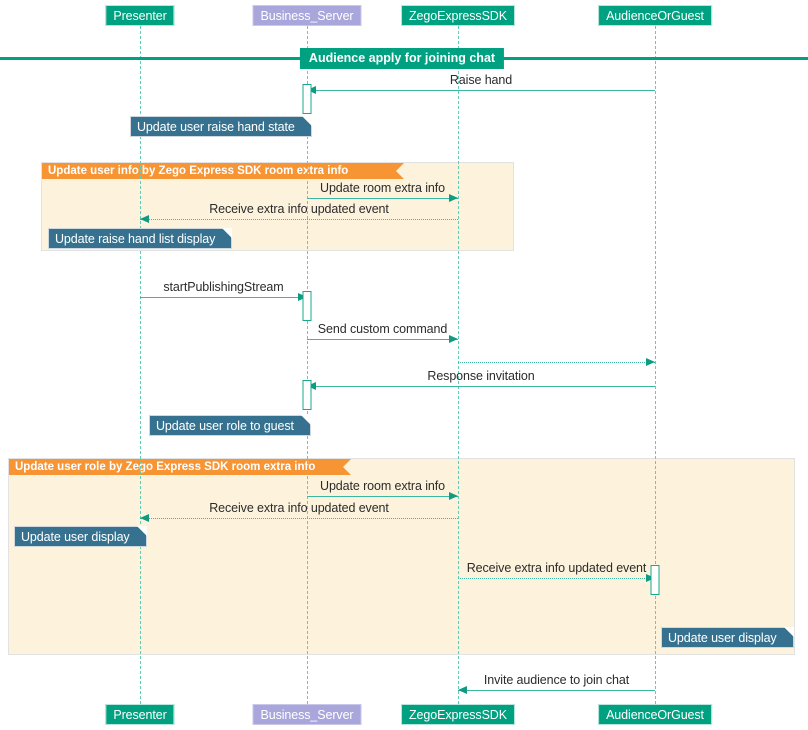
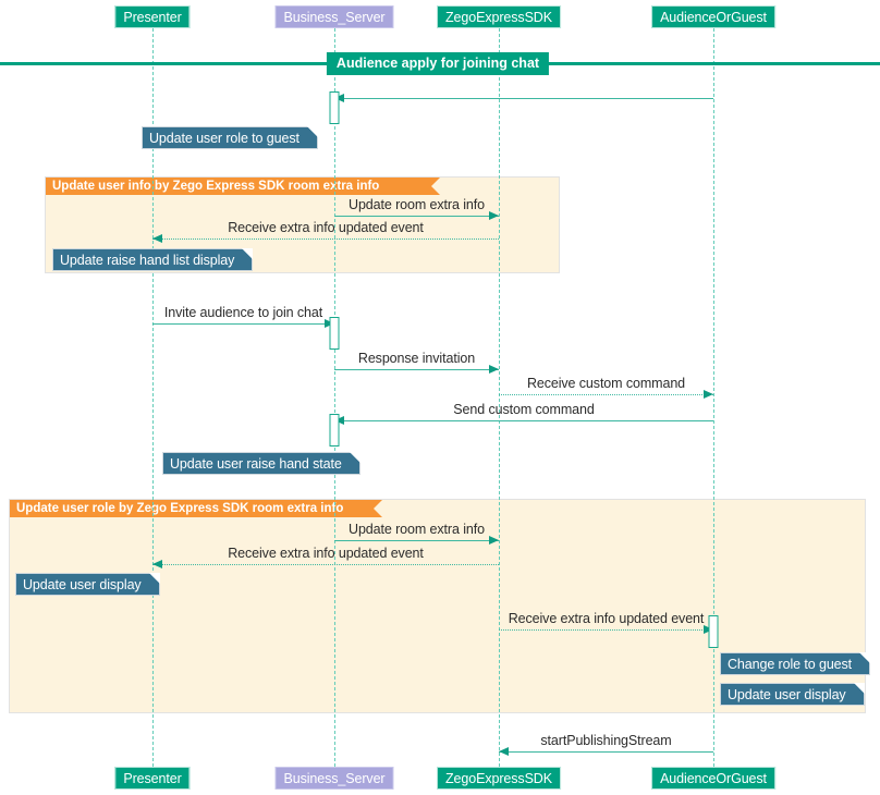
  Update user info by Zego Express SDK room extra info
  Update user role by Zego Express SDK room extra info
- Raise hand
  Update room extra info
  Receive extra info updated event
- startPublishingStream
+ Invite audience to join chat
- Send custom command
+ Response invitation
+ Receive custom command
- Response invitation
+ Send custom command
  Update room extra info
  Receive extra info updated event
  Receive extra info updated event
- Invite audience to join chat
+ startPublishingStream
- Update user raise hand state
+ Update user role to guest
  Update raise hand list display
- Update user role to guest
+ Update user raise hand state
  Update user display
+ Change role to guest
  Update user display
  Presenter
  Business_Server
  ZegoExpressSDK
  AudienceOrGuest
  Presenter
  Business_Server
  ZegoExpressSDK
  AudienceOrGuest
  Audience apply for joining chat
